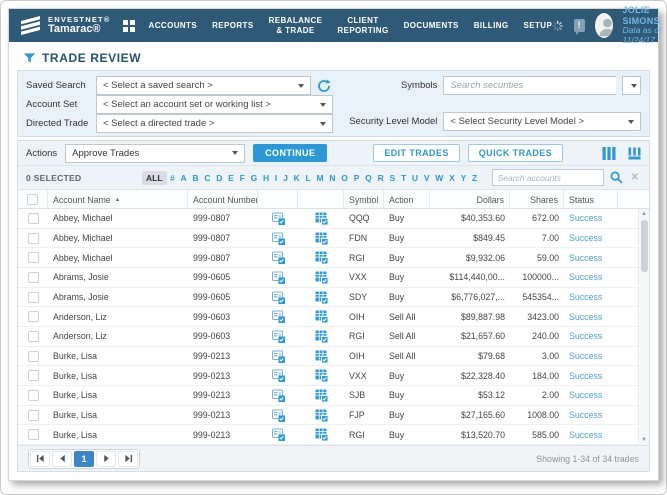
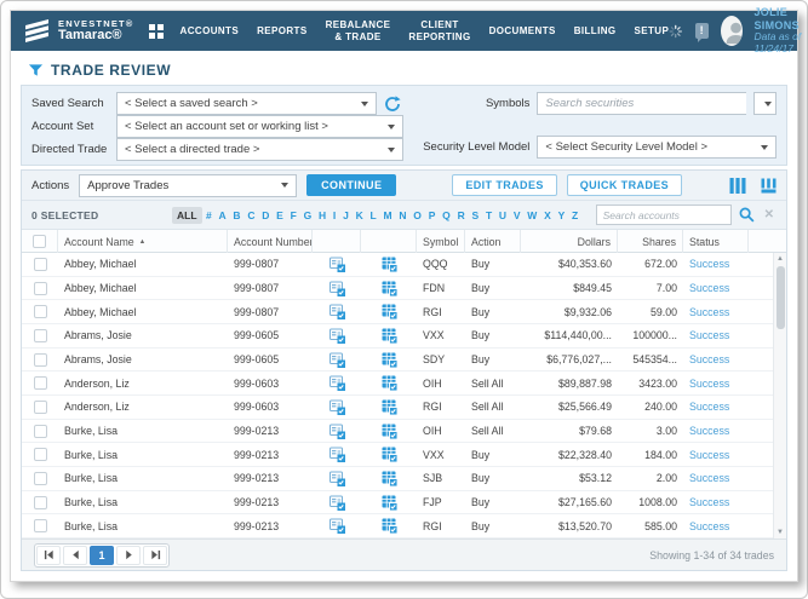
  ENVESTNET®
  Tamarac®
  ACCOUNTS
  REPORTS
  REBALANCE & TRADE
  CLIENT REPORTING
  DOCUMENTS
  BILLING
  SETUP
  !
  JOLIE SIMONS
  Data as of 11/24/17
  TRADE REVIEW
  Saved Search
  < Select a saved search >
  Account Set
  < Select an account set or working list >
  Directed Trade
  < Select a directed trade >
  Symbols
  Search securities
  Security Level Model
  < Select Security Level Model >
  Actions
  Approve Trades
  CONTINUE
  EDIT TRADES
  QUICK TRADES
  0 SELECTED
  ALL
  #
  A
  B
  C
  D
  E
  F
  G
  H
  I
  J
  K
  L
  M
  N
  O
  P
  Q
  R
  S
  T
  U
  V
  W
  X
  Y
  Z
  Search accounts
  ✕
  Account Name
  Account Numbe
  Symbol
  Action
  Dollars
  Shares
  Status
  Abbey, Michael
  999-0807
  QQQ
  Buy
  $40,353.60
  672.00
  Success
  Abbey, Michael
  999-0807
  FDN
  Buy
  $849.45
  7.00
  Success
  Abbey, Michael
  999-0807
  RGI
  Buy
  $9,932.06
  59.00
  Success
  Abrams, Josie
  999-0605
  VXX
  Buy
  $114,440,00...
  100000...
  Success
  Abrams, Josie
  999-0605
  SDY
  Buy
  $6,776,027,...
  545354...
  Success
  Anderson, Liz
  999-0603
  OIH
  Sell All
  $89,887.98
  3423.00
  Success
  Anderson, Liz
  999-0603
  RGI
  Sell All
- $21,657.60
+ $25,566.49
  240.00
  Success
  Burke, Lisa
  999-0213
  OIH
  Sell All
  $79.68
  3.00
  Success
  Burke, Lisa
  999-0213
  VXX
  Buy
  $22,328.40
  184.00
  Success
  Burke, Lisa
  999-0213
  SJB
  Buy
  $53.12
  2.00
  Success
  Burke, Lisa
  999-0213
  FJP
  Buy
  $27,165.60
  1008.00
  Success
  Burke, Lisa
  999-0213
  RGI
  Buy
  $13,520.70
  585.00
  Success
  1
  Showing 1-34 of 34 trades
